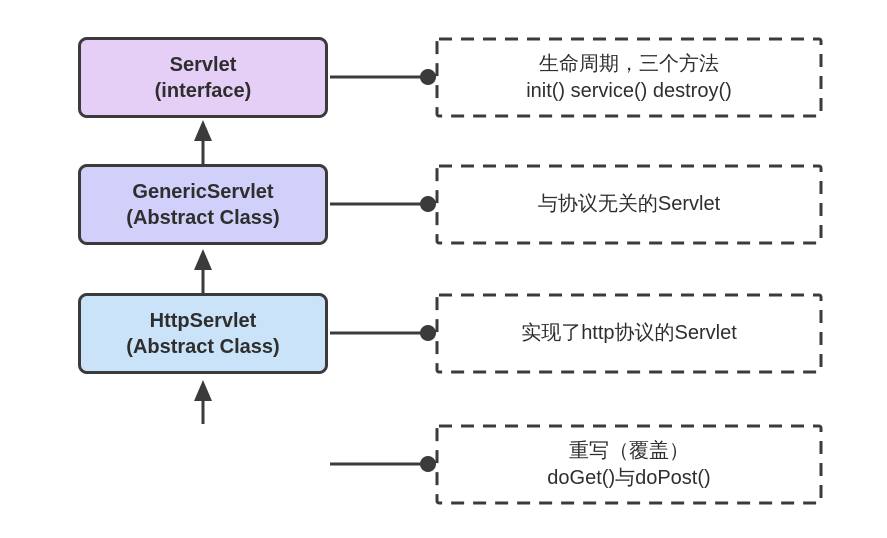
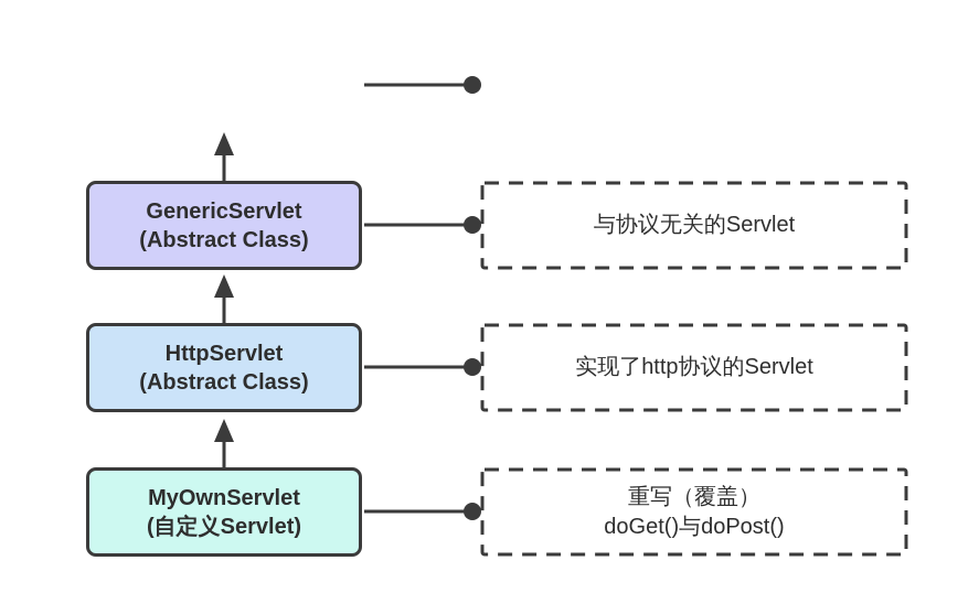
- Servlet
- (interface)
- 生命周期，三个方法
- init() service() destroy()
  GenericServlet
  (Abstract Class)
  与协议无关的Servlet
  HttpServlet
  (Abstract Class)
  实现了http协议的Servlet
+ MyOwnServlet
+ (自定义Servlet)
  重写（覆盖）
  doGet()与doPost()
